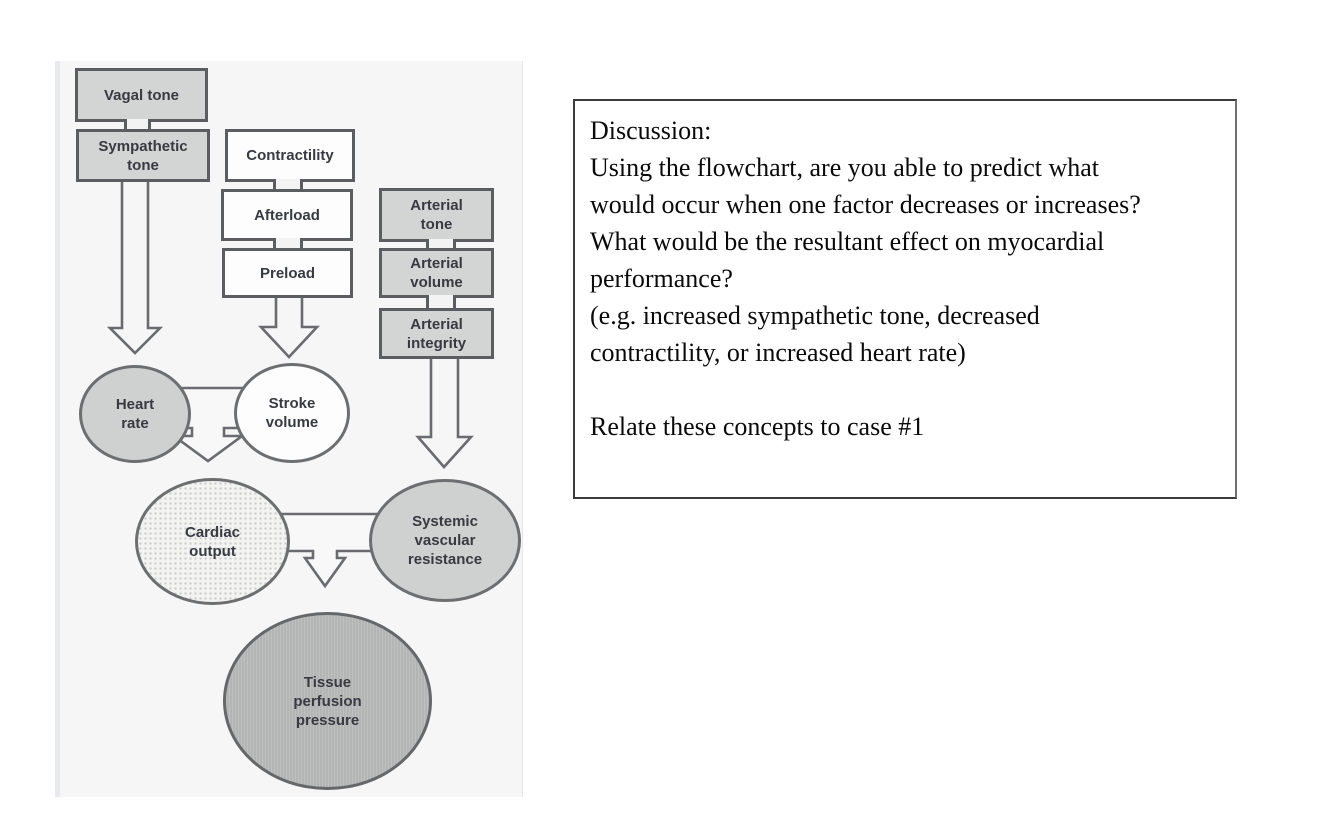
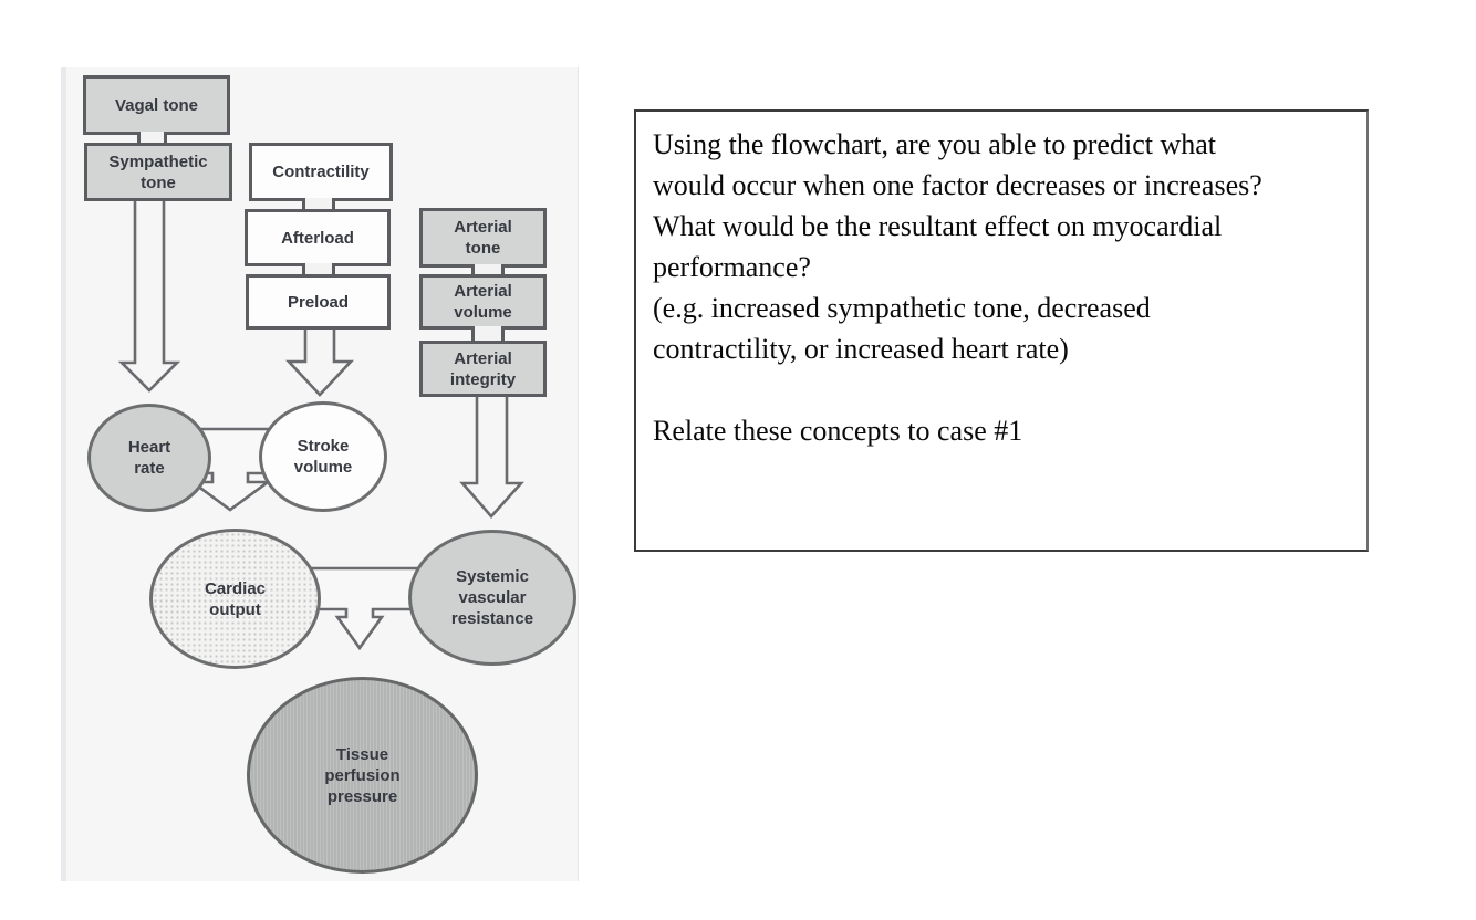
  Vagal tone
  Sympathetic
  tone
  Contractility
  Afterload
  Preload
  Arterial
  tone
  Arterial
  volume
  Arterial
  integrity
  Heart
  rate
  Stroke
  volume
  Cardiac
  output
  Systemic
  vascular
  resistance
  Tissue
  perfusion
  pressure
- Discussion:
  Using the flowchart, are you able to predict what
  would occur when one factor decreases or increases?
  What would be the resultant effect on myocardial
  performance?
  (e.g. increased sympathetic tone, decreased
  contractility, or increased heart rate)
  Relate these concepts to case #1
